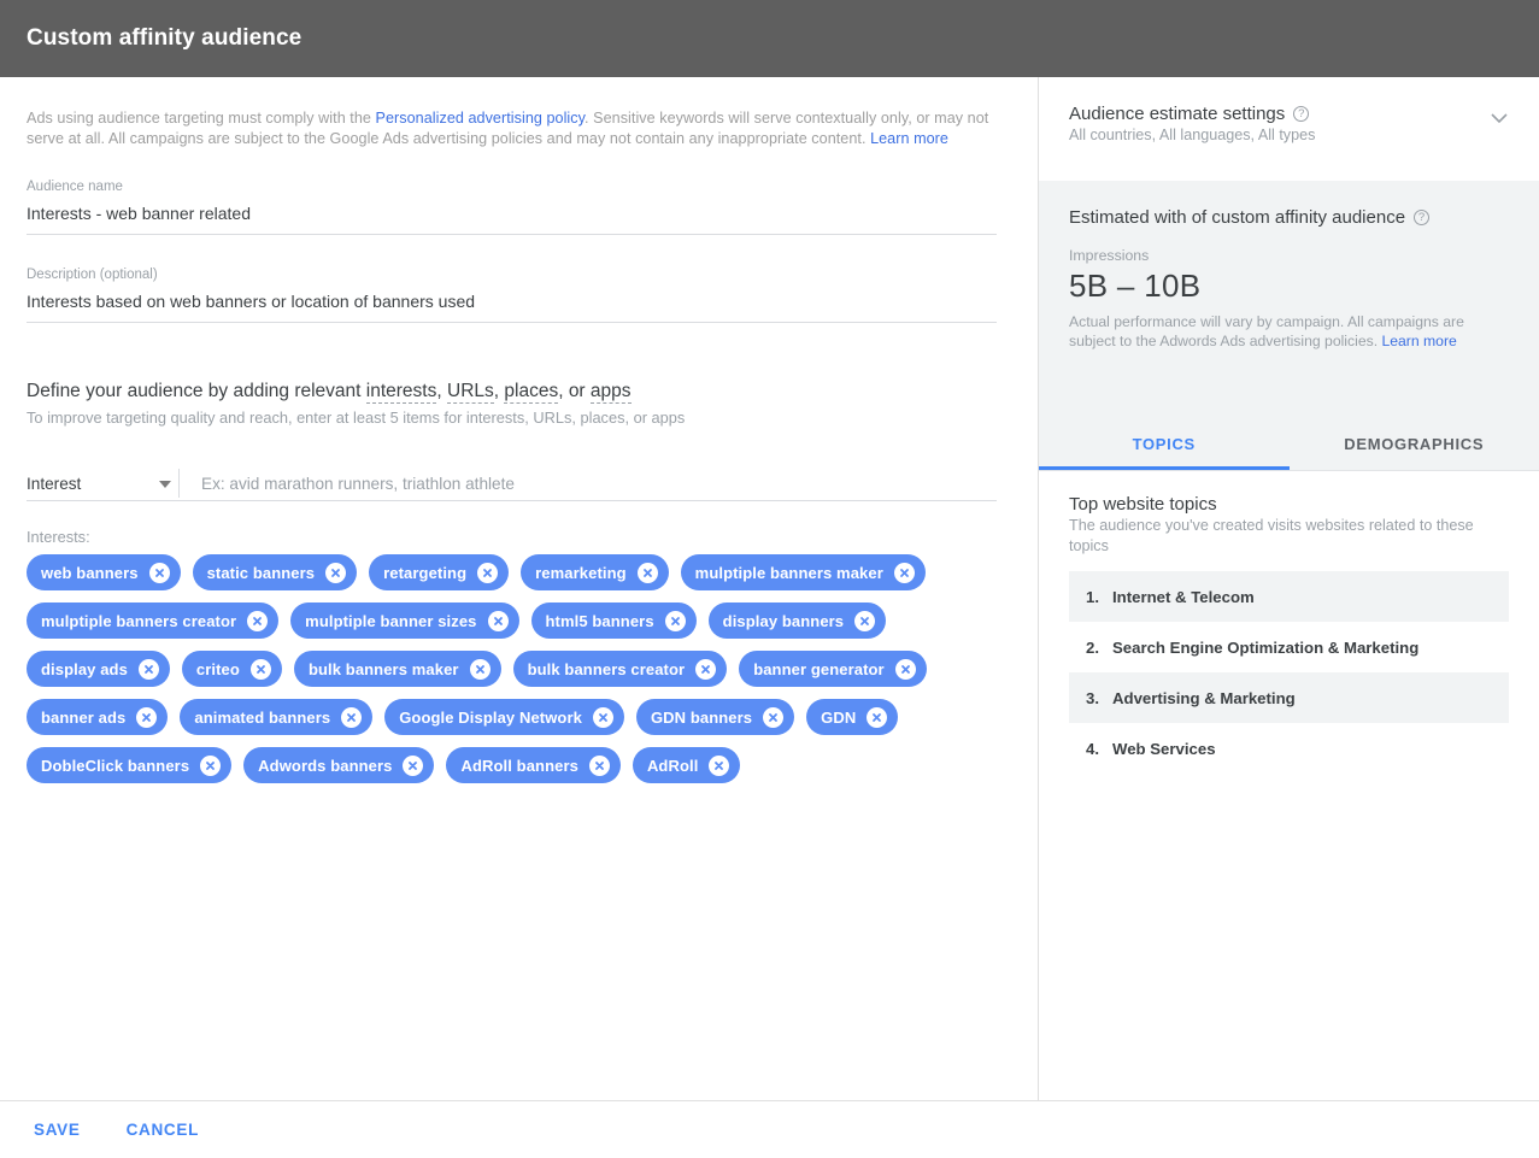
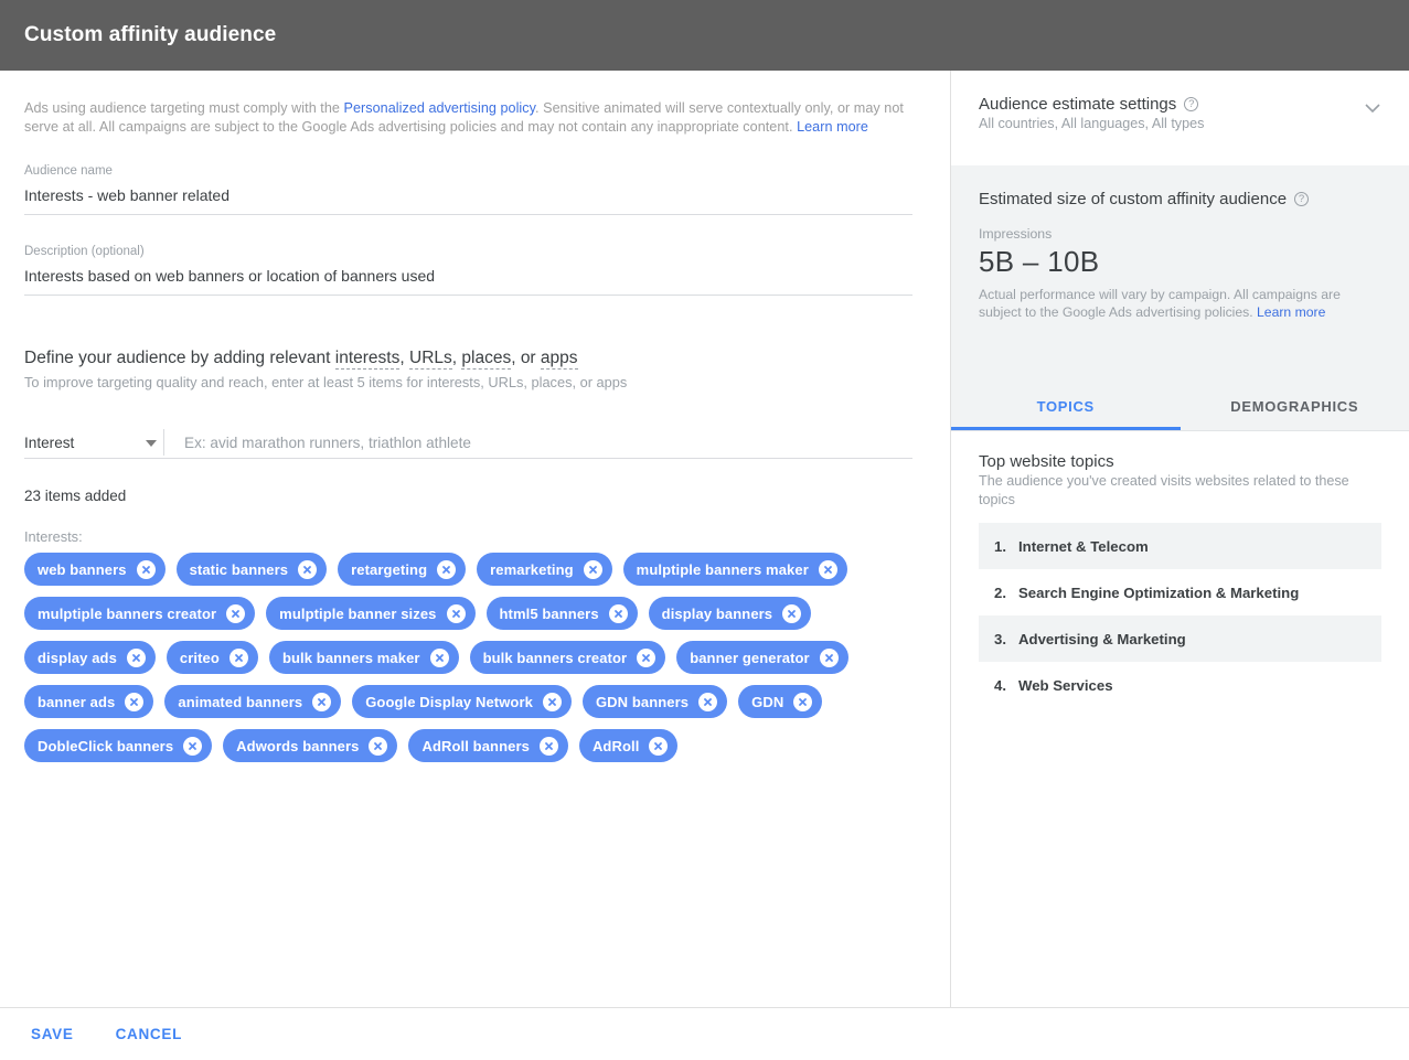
  Custom affinity audience
- Ads using audience targeting must comply with the Personalized advertising policy. Sensitive keywords will serve contextually only, or may not serve at all. All campaigns are subject to the Google Ads advertising policies and may not contain any inappropriate content. Learn more
+ Ads using audience targeting must comply with the Personalized advertising policy. Sensitive animated will serve contextually only, or may not serve at all. All campaigns are subject to the Google Ads advertising policies and may not contain any inappropriate content. Learn more
  Audience name
  Interests - web banner related
  Description (optional)
  Interests based on web banners or location of banners used
  Define your audience by adding relevant interests, URLs, places, or apps
  To improve targeting quality and reach, enter at least 5 items for interests, URLs, places, or apps
  Interest
  Ex: avid marathon runners, triathlon athlete
+ 23 items added
  Interests:
  web banners
  static banners
  retargeting
  remarketing
  mulptiple banners maker
  mulptiple banners creator
  mulptiple banner sizes
  html5 banners
  display banners
  display ads
  criteo
  bulk banners maker
  bulk banners creator
  banner generator
  banner ads
  animated banners
  Google Display Network
  GDN banners
  GDN
  DobleClick banners
  Adwords banners
  AdRoll banners
  AdRoll
  Audience estimate settings
  ?
  All countries, All languages, All types
- Estimated with of custom affinity audience
+ Estimated size of custom affinity audience
  ?
  Impressions
  5B – 10B
- Actual performance will vary by campaign. All campaigns are subject to the Adwords Ads advertising policies. Learn more
+ Actual performance will vary by campaign. All campaigns are subject to the Google Ads advertising policies. Learn more
  TOPICS
  DEMOGRAPHICS
  Top website topics
  The audience you've created visits websites related to these topics
  1.
  Internet & Telecom
  2.
  Search Engine Optimization & Marketing
  3.
  Advertising & Marketing
  4.
  Web Services
  SAVE
  CANCEL
